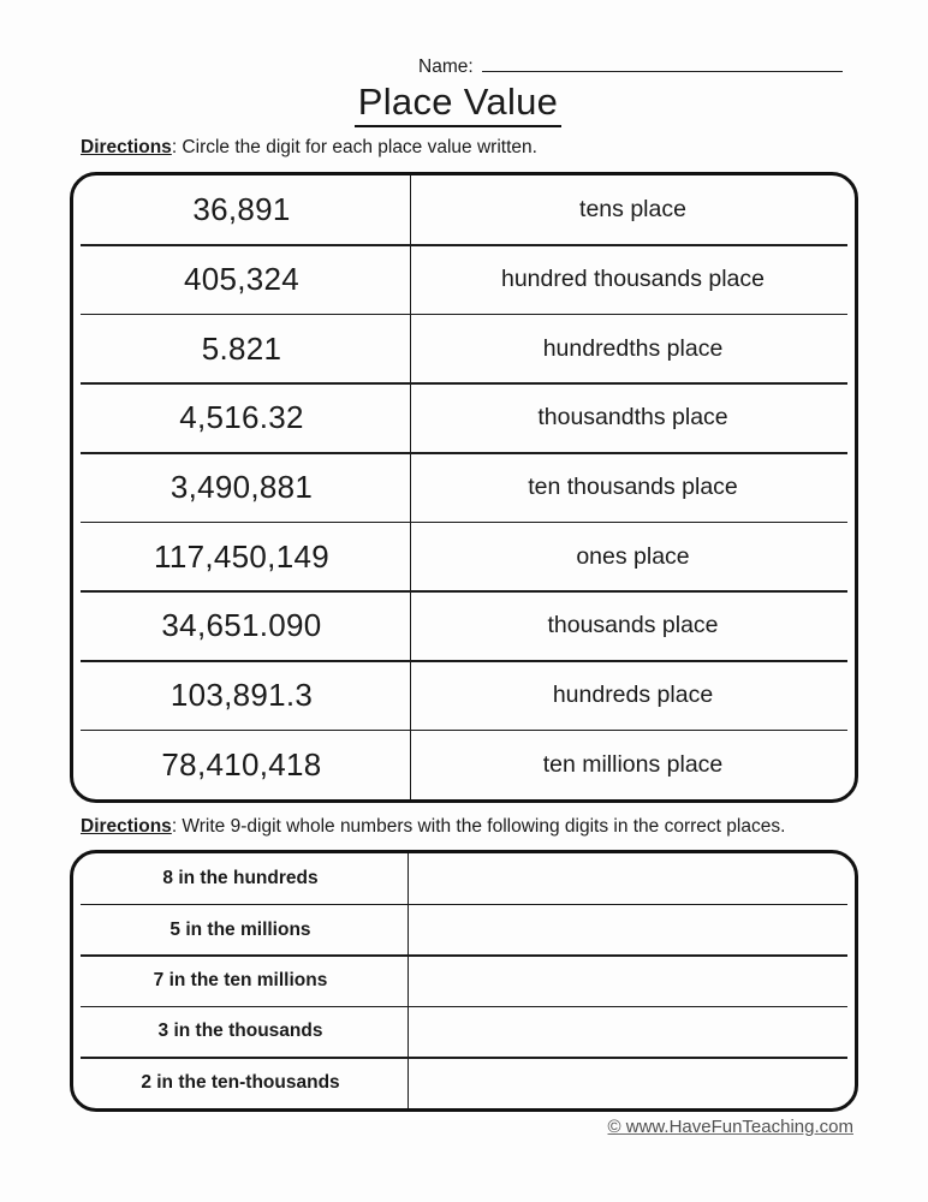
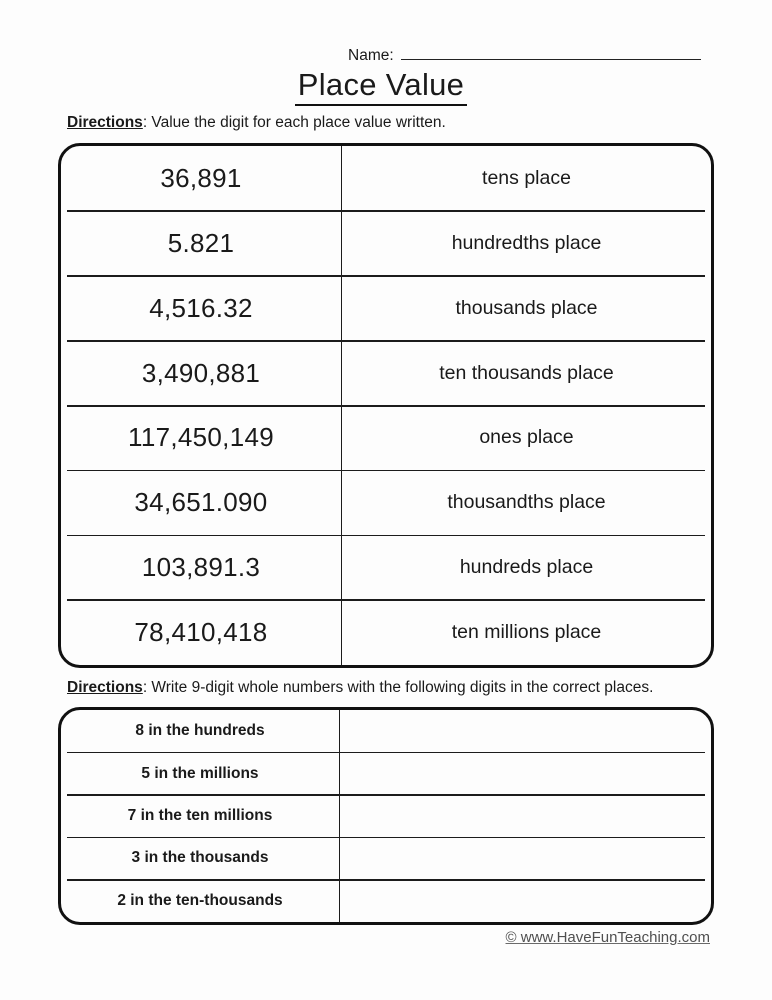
  Name:
  Place Value
- Directions: Circle the digit for each place value written.
+ Directions: Value the digit for each place value written.
  36,891
  tens place
- 405,324
- hundred thousands place
  5.821
  hundredths place
  4,516.32
- thousandths place
+ thousands place
  3,490,881
  ten thousands place
  117,450,149
  ones place
  34,651.090
- thousands place
+ thousandths place
  103,891.3
  hundreds place
  78,410,418
  ten millions place
  Directions: Write 9-digit whole numbers with the following digits in the correct places.
  8 in the hundreds
  5 in the millions
  7 in the ten millions
  3 in the thousands
  2 in the ten-thousands
  © www.HaveFunTeaching.com
